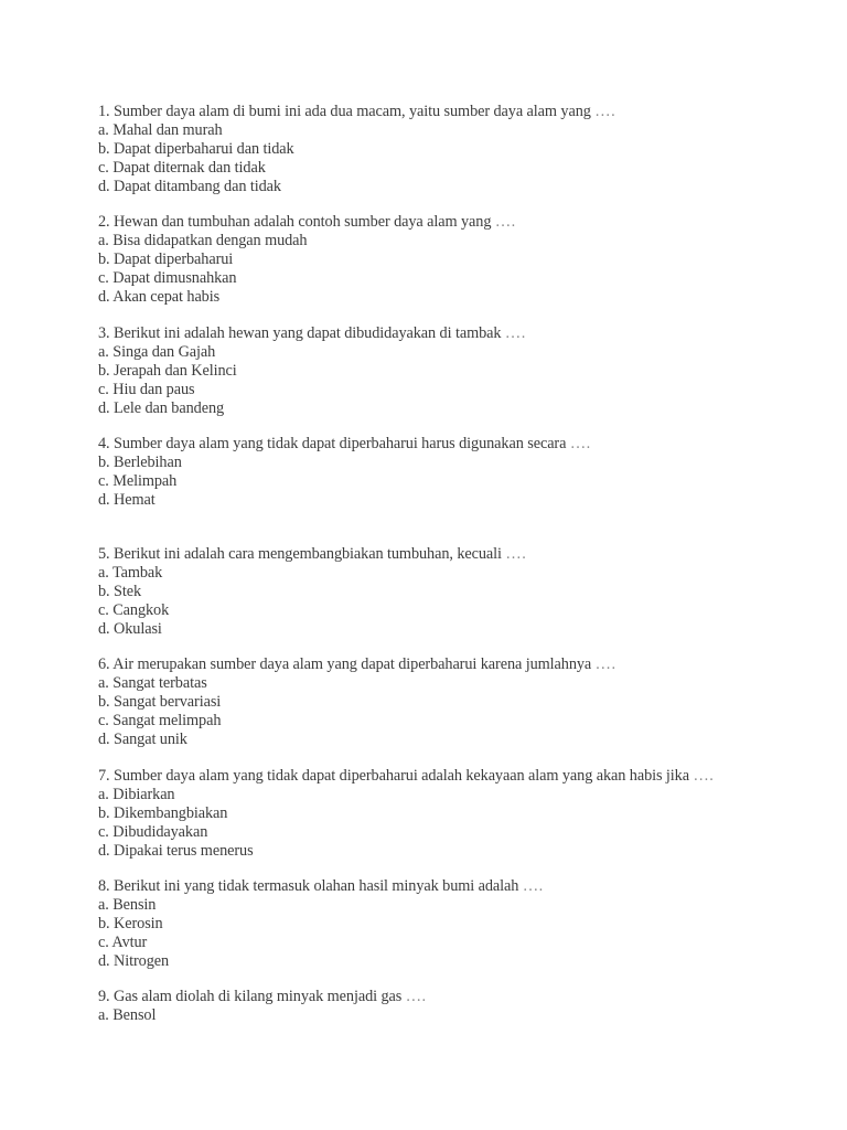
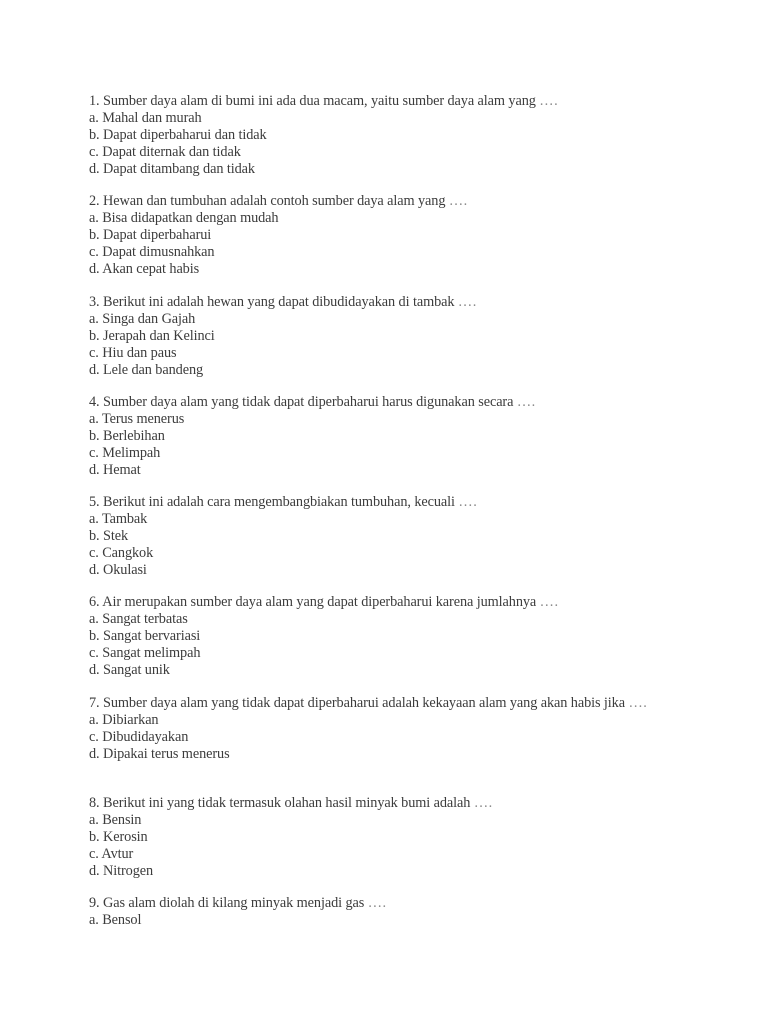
  1. Sumber daya alam di bumi ini ada dua macam, yaitu sumber daya alam yang ….
  a. Mahal dan murah
  b. Dapat diperbaharui dan tidak
  c. Dapat diternak dan tidak
  d. Dapat ditambang dan tidak
  2. Hewan dan tumbuhan adalah contoh sumber daya alam yang ….
  a. Bisa didapatkan dengan mudah
  b. Dapat diperbaharui
  c. Dapat dimusnahkan
  d. Akan cepat habis
  3. Berikut ini adalah hewan yang dapat dibudidayakan di tambak ….
  a. Singa dan Gajah
  b. Jerapah dan Kelinci
  c. Hiu dan paus
  d. Lele dan bandeng
  4. Sumber daya alam yang tidak dapat diperbaharui harus digunakan secara ….
+ a. Terus menerus
  b. Berlebihan
  c. Melimpah
  d. Hemat
  5. Berikut ini adalah cara mengembangbiakan tumbuhan, kecuali ….
  a. Tambak
  b. Stek
  c. Cangkok
  d. Okulasi
  6. Air merupakan sumber daya alam yang dapat diperbaharui karena jumlahnya ….
  a. Sangat terbatas
  b. Sangat bervariasi
  c. Sangat melimpah
  d. Sangat unik
  7. Sumber daya alam yang tidak dapat diperbaharui adalah kekayaan alam yang akan habis jika ….
  a. Dibiarkan
- b. Dikembangbiakan
  c. Dibudidayakan
  d. Dipakai terus menerus
  8. Berikut ini yang tidak termasuk olahan hasil minyak bumi adalah ….
  a. Bensin
  b. Kerosin
  c. Avtur
  d. Nitrogen
  9. Gas alam diolah di kilang minyak menjadi gas ….
  a. Bensol
